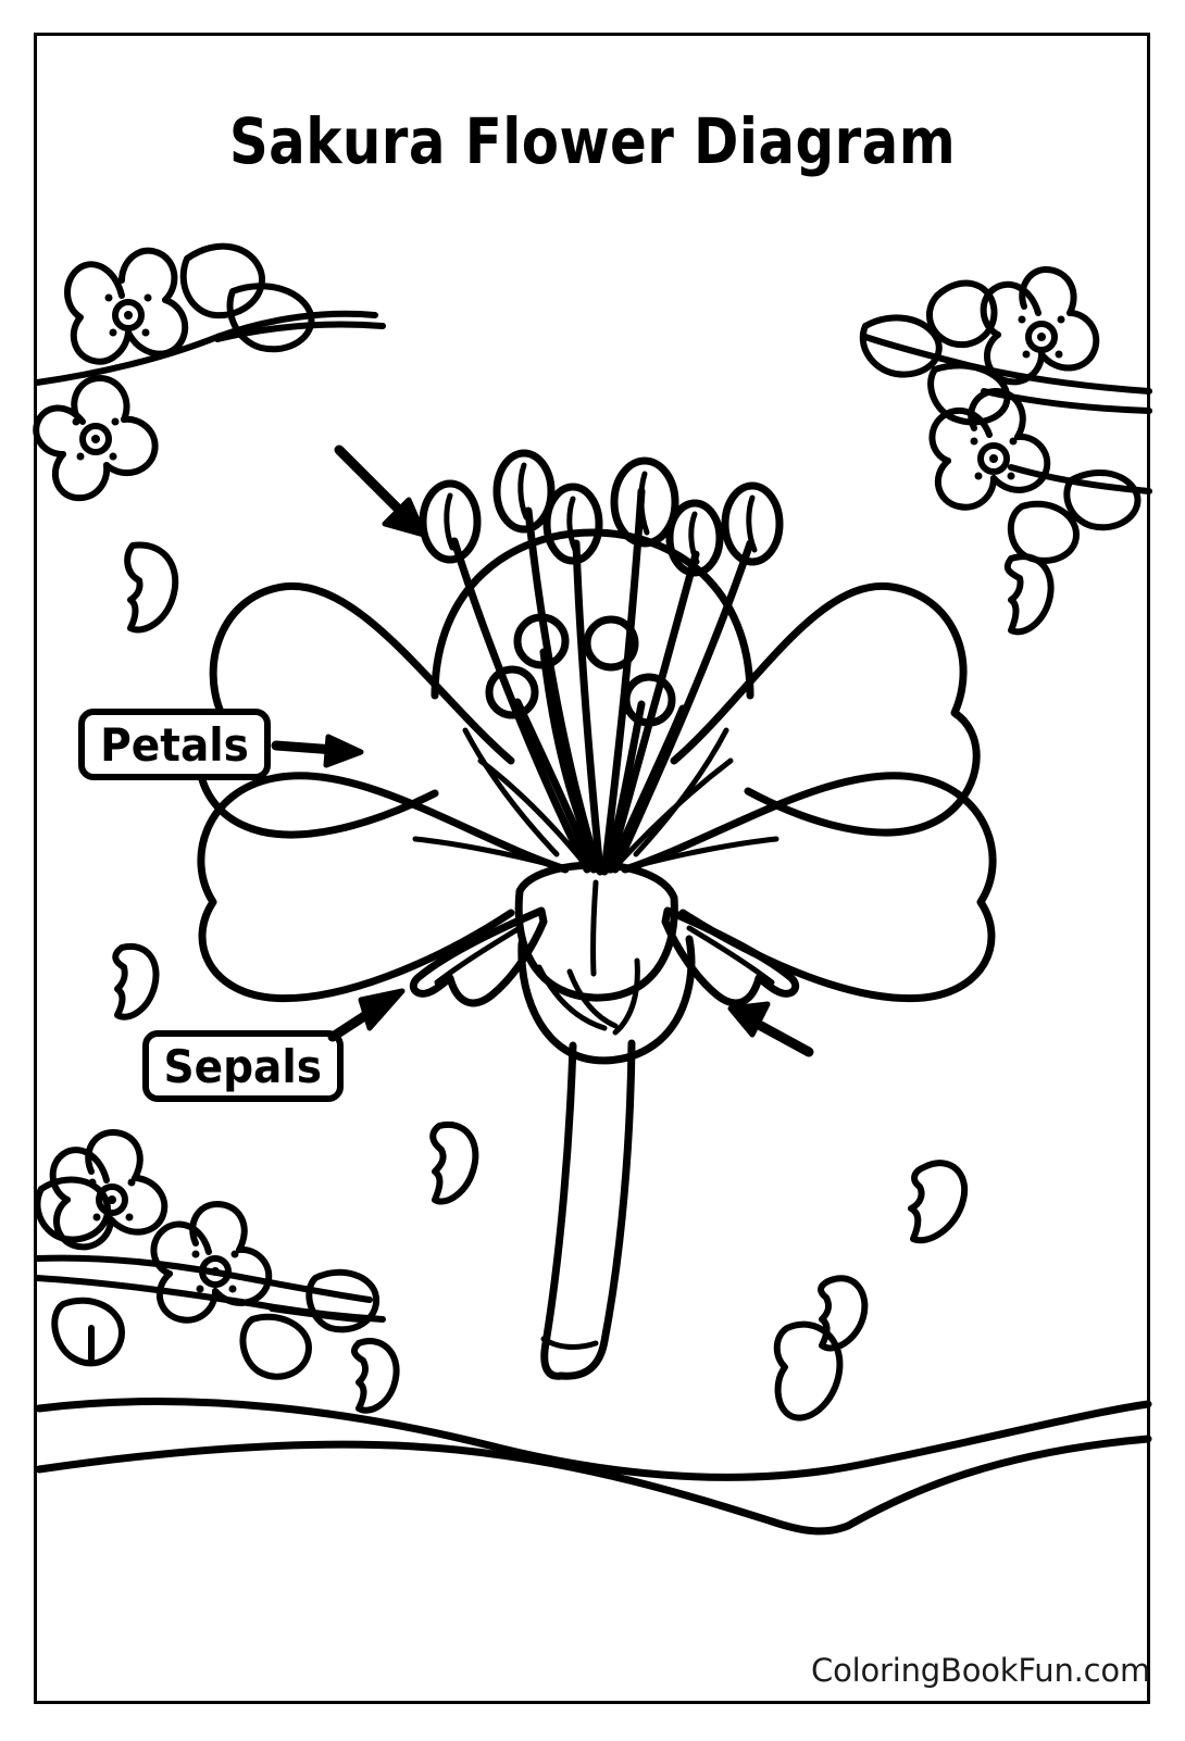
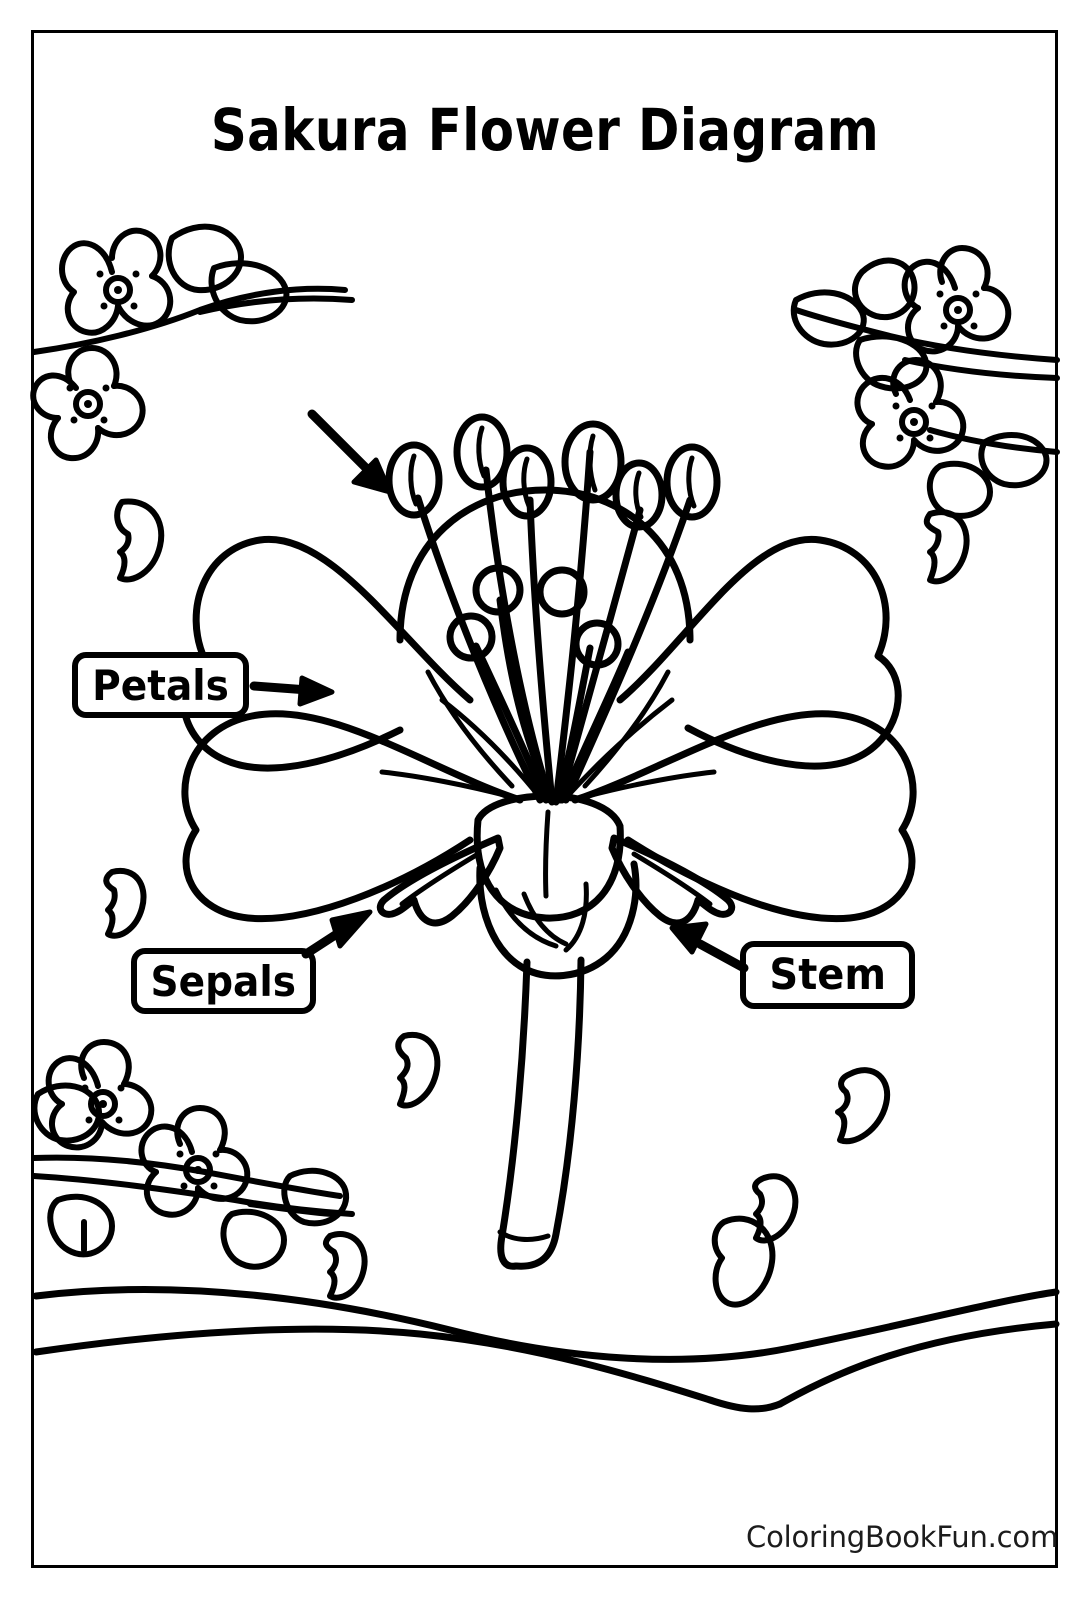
  Sakura Flower Diagram
  Petals
  Sepals
+ Stem
  ColoringBookFun.com
